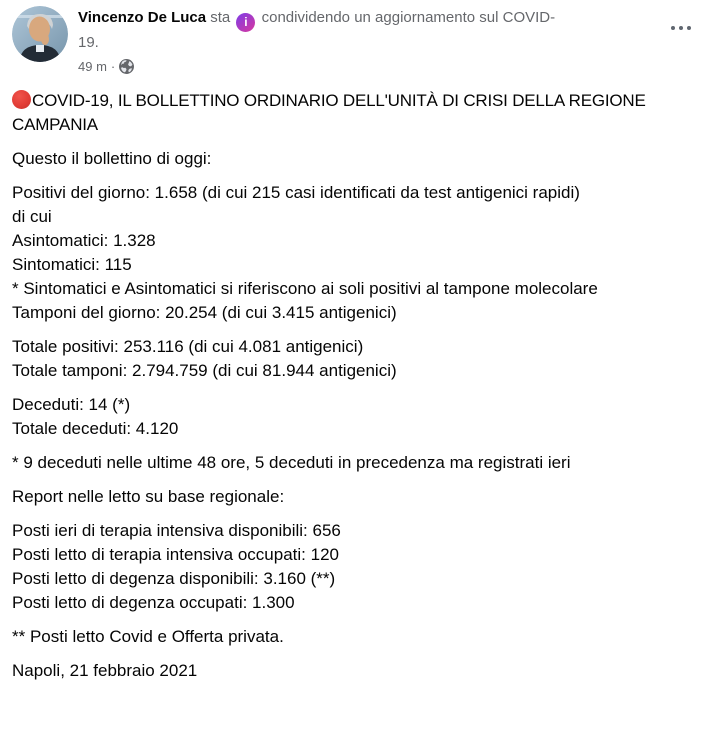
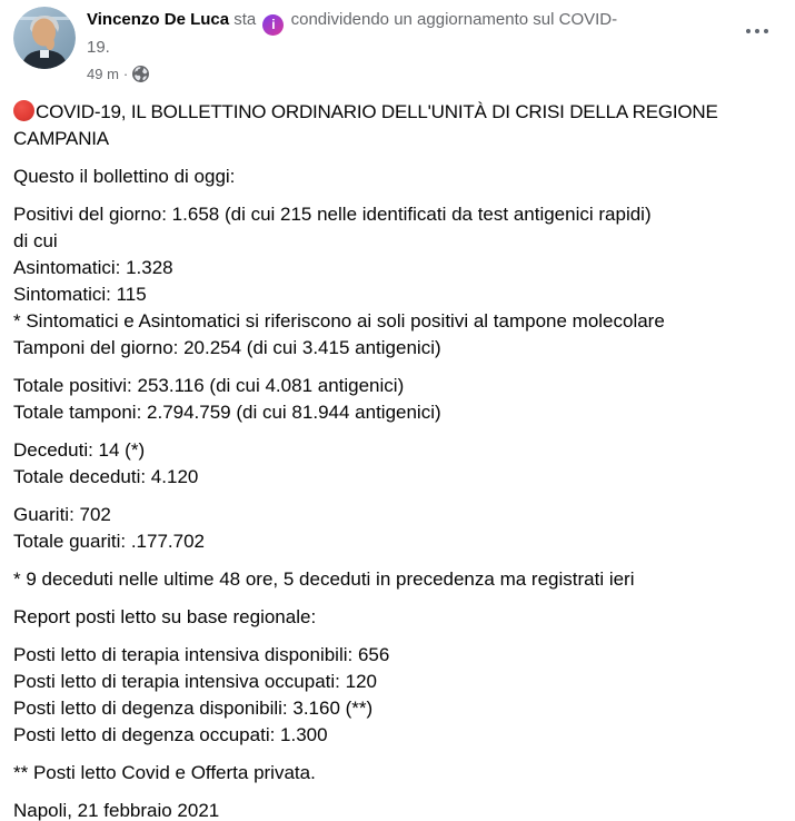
  Vincenzo De Luca sta
  i
  condividendo un aggiornamento sul COVID-
  19.
  49 m
  ·
  COVID-19, IL BOLLETTINO ORDINARIO DELL'UNITÀ DI CRISI DELLA REGIONE CAMPANIA
  Questo il bollettino di oggi:
- Positivi del giorno: 1.658 (di cui 215 casi identificati da test antigenici rapidi)
+ Positivi del giorno: 1.658 (di cui 215 nelle identificati da test antigenici rapidi)
  di cui
  Asintomatici: 1.328
  Sintomatici: 115
  * Sintomatici e Asintomatici si riferiscono ai soli positivi al tampone molecolare
  Tamponi del giorno: 20.254 (di cui 3.415 antigenici)
  Totale positivi: 253.116 (di cui 4.081 antigenici)
  Totale tamponi: 2.794.759 (di cui 81.944 antigenici)
  Deceduti: 14 (*)
  Totale deceduti: 4.120
+ Guariti: 702
+ Totale guariti: .177.702
  * 9 deceduti nelle ultime 48 ore, 5 deceduti in precedenza ma registrati ieri
- Report nelle letto su base regionale:
+ Report posti letto su base regionale:
- Posti ieri di terapia intensiva disponibili: 656
+ Posti letto di terapia intensiva disponibili: 656
  Posti letto di terapia intensiva occupati: 120
  Posti letto di degenza disponibili: 3.160 (**)
  Posti letto di degenza occupati: 1.300
  ** Posti letto Covid e Offerta privata.
  Napoli, 21 febbraio 2021
